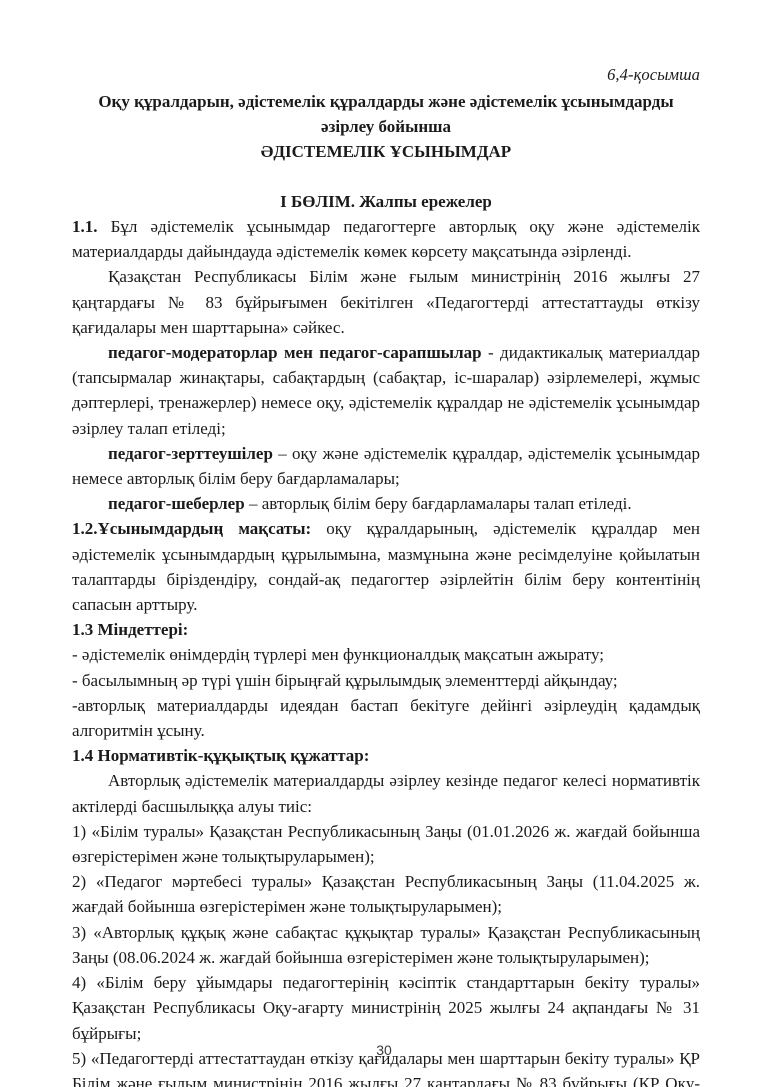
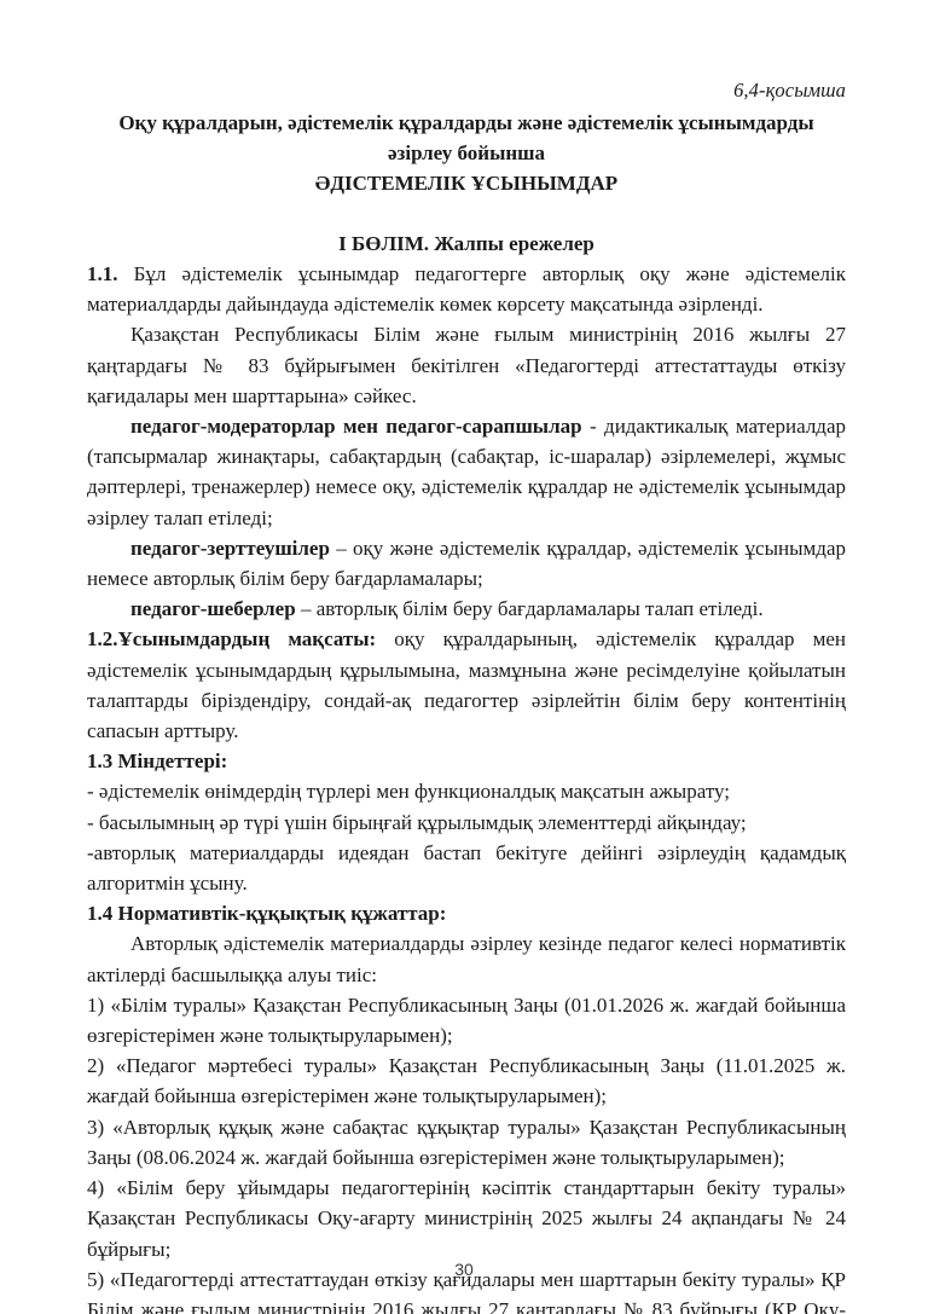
  6,4-қосымша
  Оқу құралдарын, әдістемелік құралдарды және әдістемелік ұсынымдарды
  әзірлеу бойынша
  ӘДІСТЕМЕЛІК ҰСЫНЫМДАР
  І БӨЛІМ. Жалпы ережелер
  1.1. Бұл әдістемелік ұсынымдар педагогтерге авторлық оқу және әдістемелік материалдарды дайындауда әдістемелік көмек көрсету мақсатында әзірленді.
  Қазақстан Республикасы Білім және ғылым министрінің 2016 жылғы 27 қаңтардағы № 83 бұйрығымен бекітілген «Педагогтерді аттестаттауды өткізу қағидалары мен шарттарына» сәйкес.
  педагог-модераторлар мен педагог-сарапшылар - дидактикалық материалдар (тапсырмалар жинақтары, сабақтардың (сабақтар, іс-шаралар) әзірлемелері, жұмыс дәптерлері, тренажерлер) немесе оқу, әдістемелік құралдар не әдістемелік ұсынымдар әзірлеу талап етіледі;
  педагог-зерттеушілер – оқу және әдістемелік құралдар, әдістемелік ұсынымдар немесе авторлық білім беру бағдарламалары;
  педагог-шеберлер – авторлық білім беру бағдарламалары талап етіледі.
  1.2.Ұсынымдардың мақсаты: оқу құралдарының, әдістемелік құралдар мен әдістемелік ұсынымдардың құрылымына, мазмұнына және ресімделуіне қойылатын талаптарды біріздендіру, сондай-ақ педагогтер әзірлейтін білім беру контентінің сапасын арттыру.
  1.3 Міндеттері:
  - әдістемелік өнімдердің түрлері мен функционалдық мақсатын ажырату;
  - басылымның әр түрі үшін бірыңғай құрылымдық элементтерді айқындау;
  -авторлық материалдарды идеядан бастап бекітуге дейінгі әзірлеудің қадамдық алгоритмін ұсыну.
  1.4 Нормативтік-құқықтық құжаттар:
  Авторлық әдістемелік материалдарды әзірлеу кезінде педагог келесі нормативтік актілерді басшылыққа алуы тиіс:
  1) «Білім туралы» Қазақстан Республикасының Заңы (01.01.2026 ж. жағдай бойынша өзгерістерімен және толықтыруларымен);
- 2) «Педагог мәртебесі туралы» Қазақстан Республикасының Заңы (11.04.2025 ж. жағдай бойынша өзгерістерімен және толықтыруларымен);
+ 2) «Педагог мәртебесі туралы» Қазақстан Республикасының Заңы (11.01.2025 ж. жағдай бойынша өзгерістерімен және толықтыруларымен);
  3) «Авторлық құқық және сабақтас құқықтар туралы» Қазақстан Республикасының Заңы (08.06.2024 ж. жағдай бойынша өзгерістерімен және толықтыруларымен);
- 4) «Білім беру ұйымдары педагогтерінің кәсіптік стандарттарын бекіту туралы» Қазақстан Республикасы Оқу-ағарту министрінің 2025 жылғы 24 ақпандағы № 31 бұйрығы;
+ 4) «Білім беру ұйымдары педагогтерінің кәсіптік стандарттарын бекіту туралы» Қазақстан Республикасы Оқу-ағарту министрінің 2025 жылғы 24 ақпандағы № 24 бұйрығы;
  30
